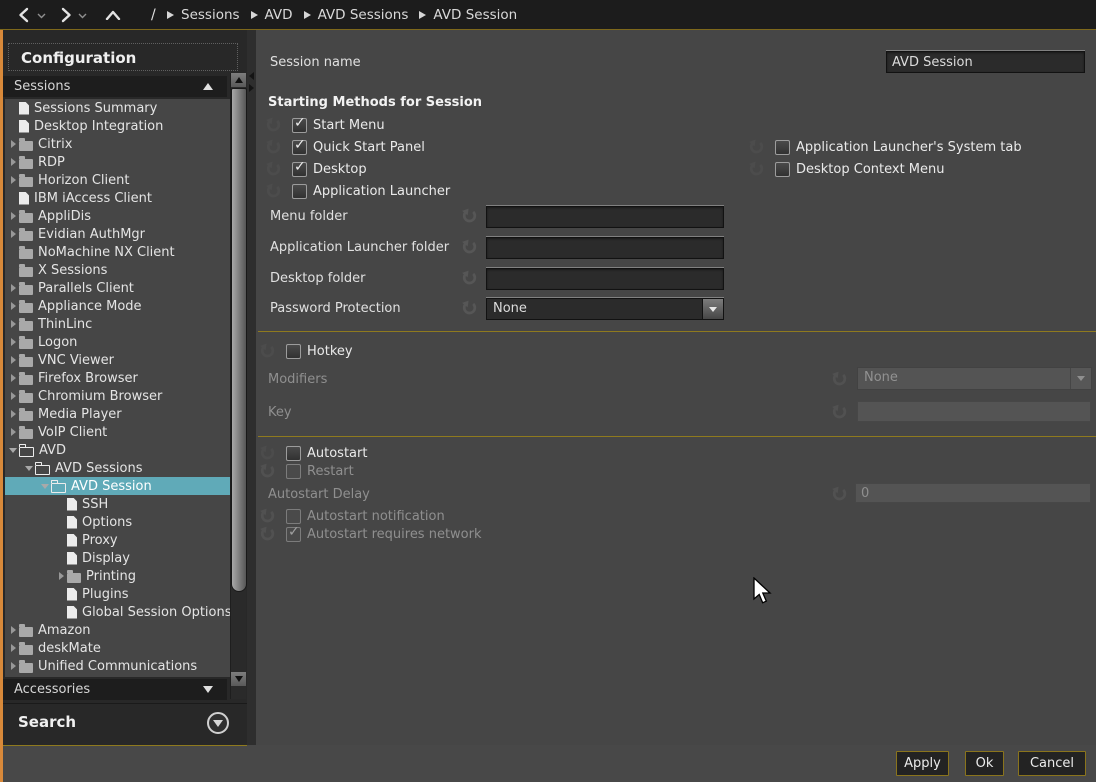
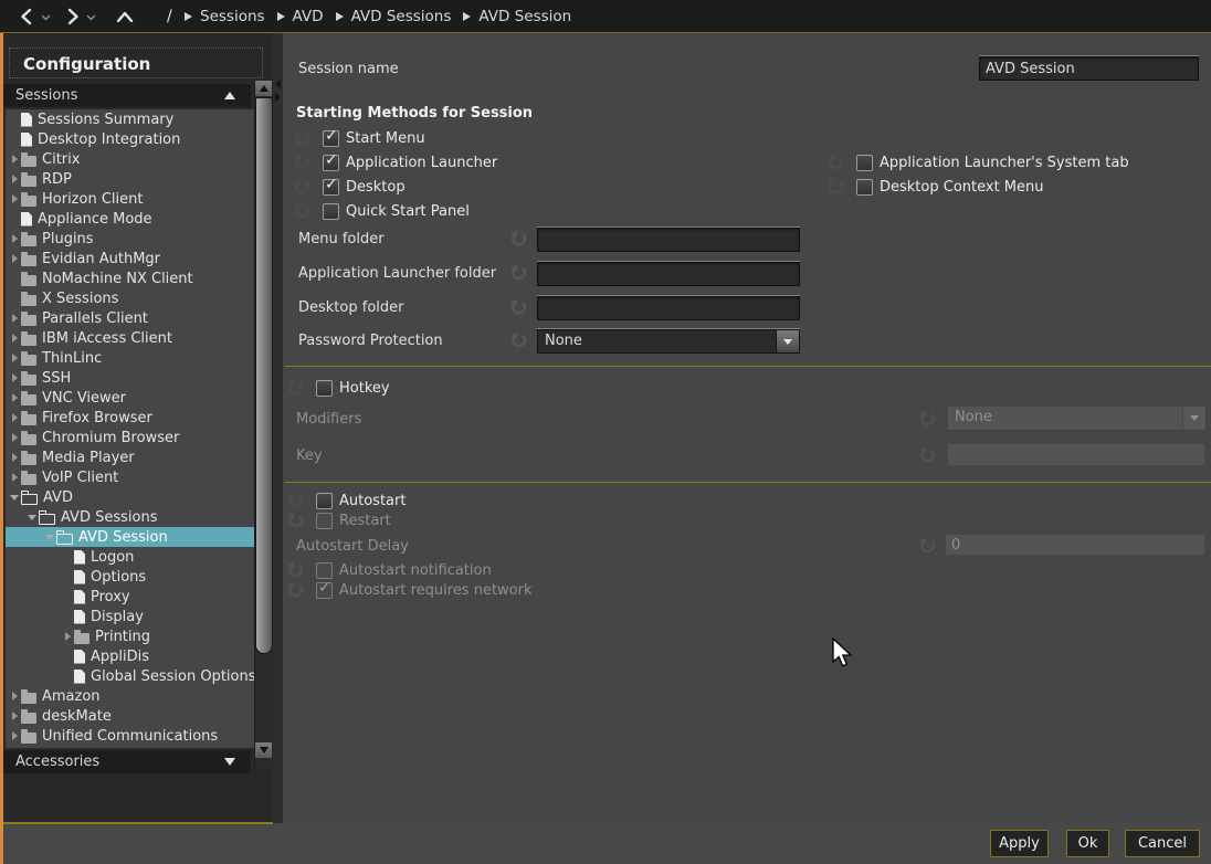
  /
  Sessions
  AVD
  AVD Sessions
  AVD Session
  Configuration
  Sessions
  Sessions Summary
  Desktop Integration
  Citrix
  RDP
  Horizon Client
- IBM iAccess Client
+ Appliance Mode
- AppliDis
+ Plugins
  Evidian AuthMgr
  NoMachine NX Client
  X Sessions
  Parallels Client
- Appliance Mode
+ IBM iAccess Client
  ThinLinc
- Logon
+ SSH
  VNC Viewer
  Firefox Browser
  Chromium Browser
  Media Player
  VoIP Client
  AVD
  AVD Sessions
  AVD Session
- SSH
+ Logon
  Options
  Proxy
  Display
  Printing
- Plugins
+ AppliDis
  Global Session Options
  Amazon
  deskMate
  Unified Communications
  Accessories
- Search
  Session name
  AVD Session
  Starting Methods for Session
  Menu folder
  Application Launcher folder
  Desktop folder
  Password Protection
  None
  Hotkey
  Modifiers
  None
  Key
  Autostart
  Restart
  Autostart Delay
  0
  Autostart notification
  ✓
  Autostart requires network
  Apply
  Ok
  Cancel
  ✓
  Start Menu
  ✓
- Quick Start Panel
+ Application Launcher
  ✓
  Desktop
- Application Launcher
+ Quick Start Panel
  Application Launcher's System tab
  Desktop Context Menu
